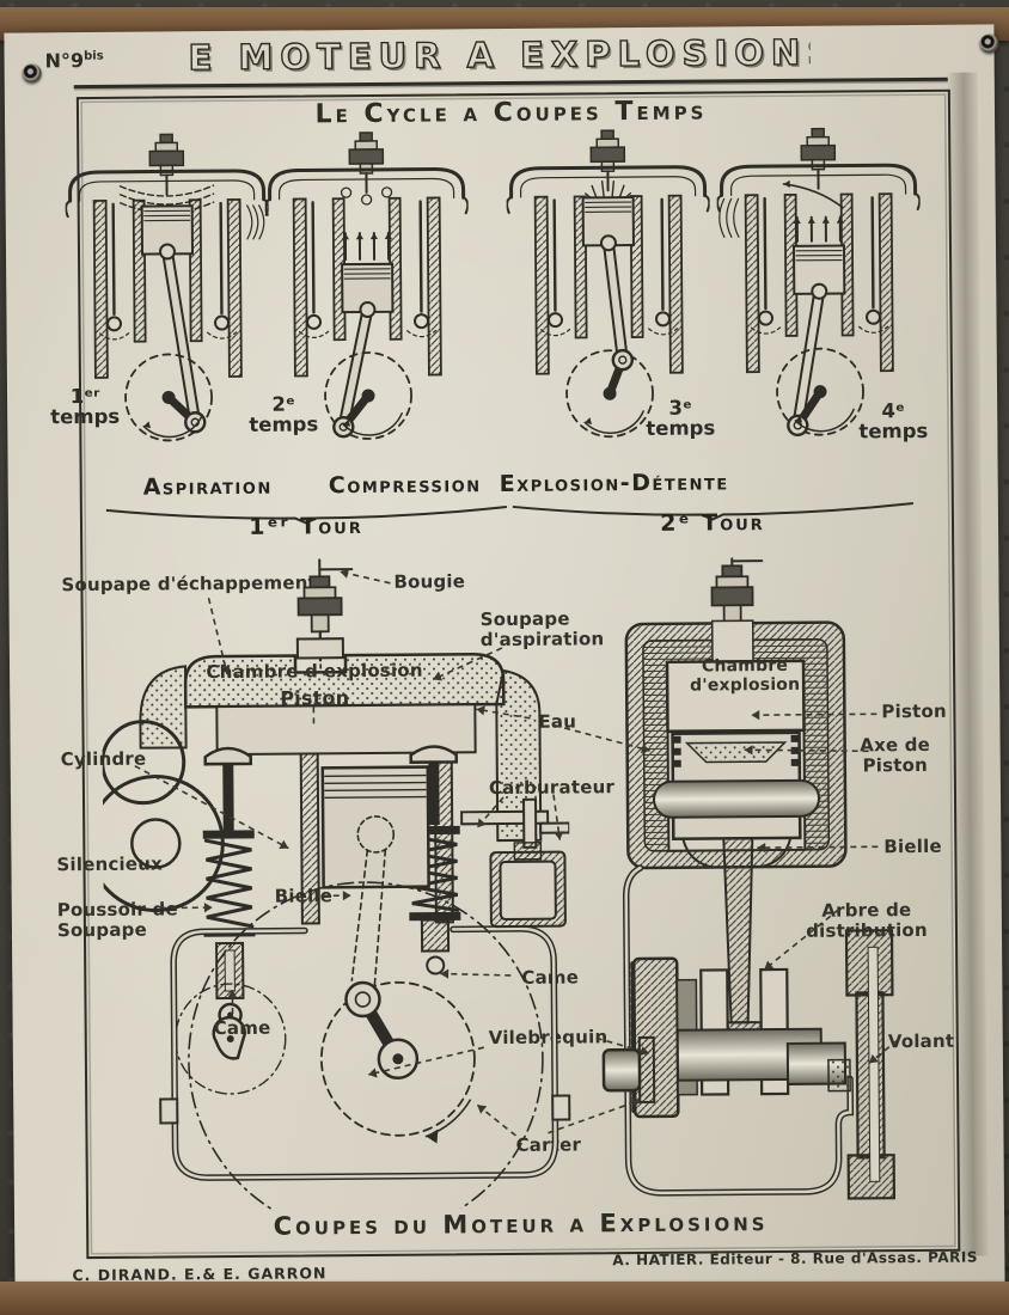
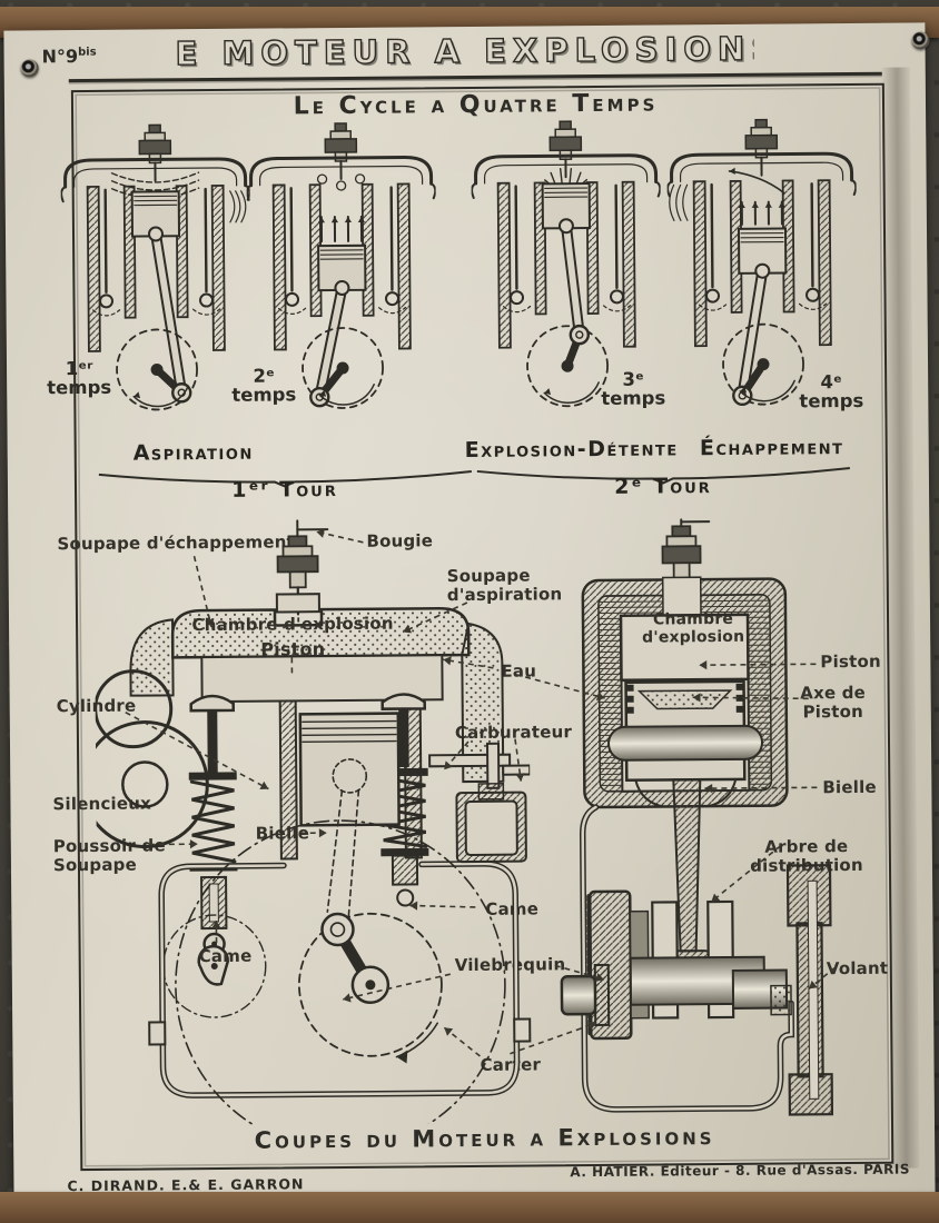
  N°9bis
  E MOTEUR A EXPLOSION
- Le Cycle a Coupes Temps
+ Le Cycle a Quatre Temps
  1ᵉʳ
  temps
  2ᵉ
  temps
  3ᵉ
  temps
  4ᵉ
  temps
  Aspiration
- Compression
  Explosion-Détente
+ Échappement
  1ᵉʳ Tour
  2ᵉ Tour
  Soupape d'échappemen
  Bougie
  Soupape
  d'aspiration
  Chambre d'explosion
  Piston
  Cylindre
  Eau
  Curateur
  Silenciex
  Poussoi
  Soupape
  Bielle
  Came
  Cae
  Vilebrquin
  Carer
  Chambre
  d'explosion
  Piston
  Axe de
  Piston
  Bielle
  Arbre de
  olant
  Coupes du Moteur a Explosions
  C. DIRAND. E.& E. GARRON
  A. HATIER. Éditeur - 8. Rue d'Assas. PARIS
